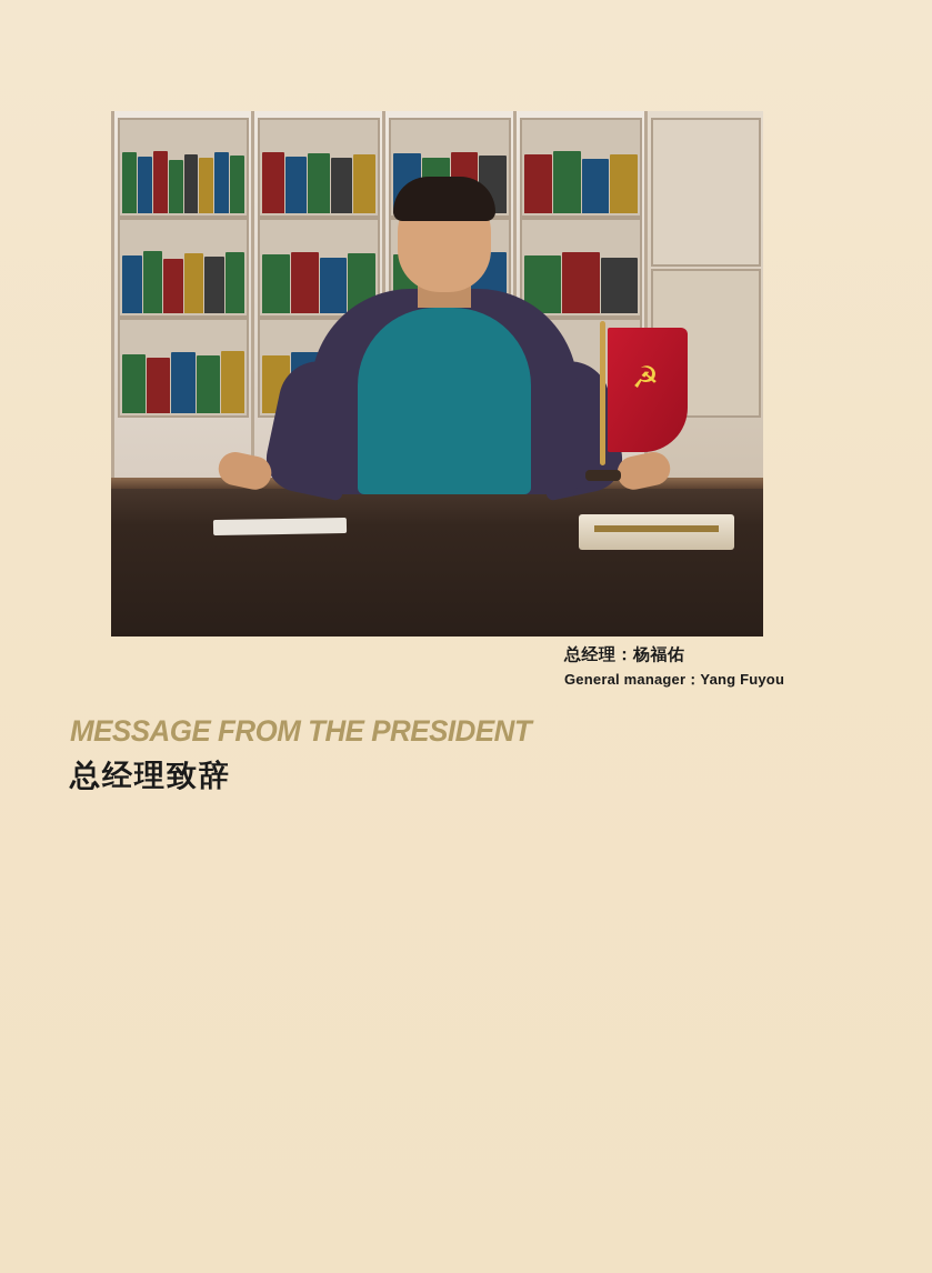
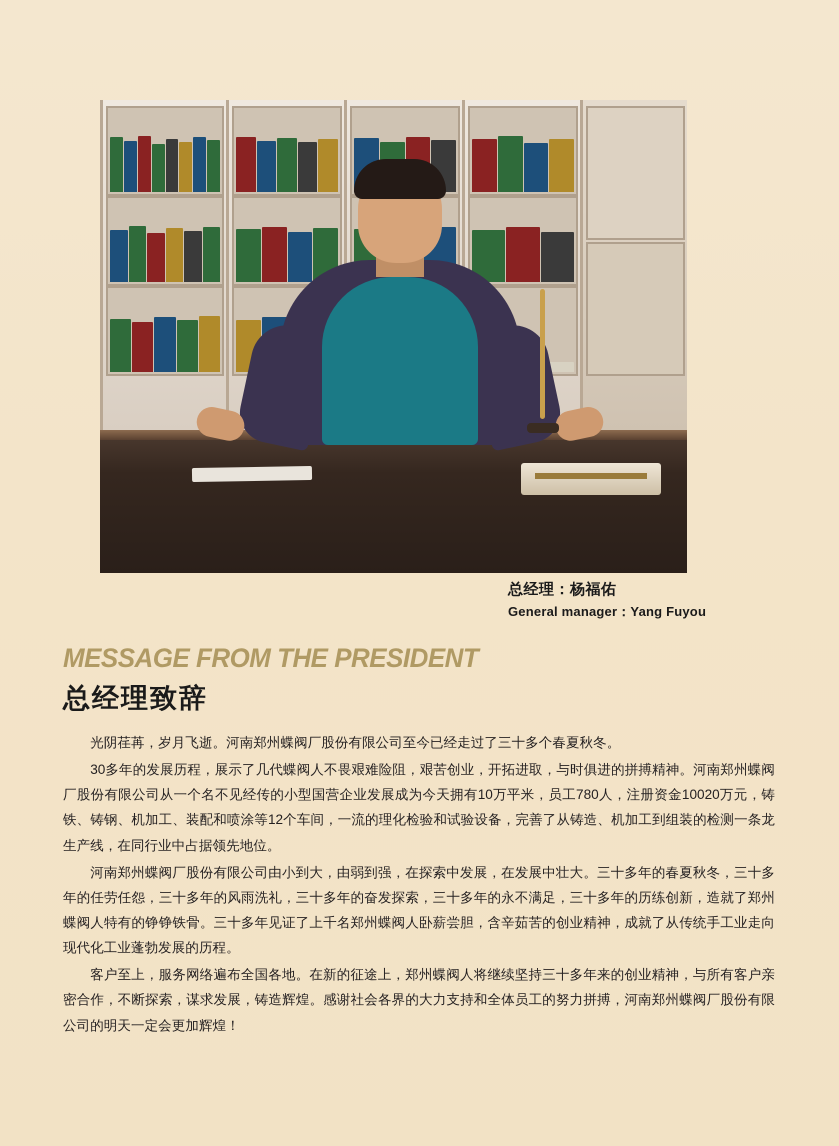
- ☭
  总经理：杨福佑
  General manager：Yang Fuyou
  MESSAGE FROM THE PRESIDENT
  总经理致辞
+ 光阴荏苒，岁月飞逝。河南郑州蝶阀厂股份有限公司至今已经走过了三十多个春夏秋冬。
+ 30多年的发展历程，展示了几代蝶阀人不畏艰难险阻，艰苦创业，开拓进取，与时俱进的拼搏精神。河南郑州蝶阀厂股份有限公司从一个名不见经传的小型国营企业发展成为今天拥有10万平米，员工780人，注册资金10020万元，铸铁、铸钢、机加工、装配和喷涂等12个车间，一流的理化检验和试验设备，完善了从铸造、机加工到组装的检测一条龙生产线，在同行业中占据领先地位。
+ 河南郑州蝶阀厂股份有限公司由小到大，由弱到强，在探索中发展，在发展中壮大。三十多年的春夏秋冬，三十多年的任劳任怨，三十多年的风雨洗礼，三十多年的奋发探索，三十多年的永不满足，三十多年的历练创新，造就了郑州蝶阀人特有的铮铮铁骨。三十多年见证了上千名郑州蝶阀人卧薪尝胆，含辛茹苦的创业精神，成就了从传统手工业走向现代化工业蓬勃发展的历程。
+ 客户至上，服务网络遍布全国各地。在新的征途上，郑州蝶阀人将继续坚持三十多年来的创业精神，与所有客户亲密合作，不断探索，谋求发展，铸造辉煌。感谢社会各界的大力支持和全体员工的努力拼搏，河南郑州蝶阀厂股份有限公司的明天一定会更加辉煌！
